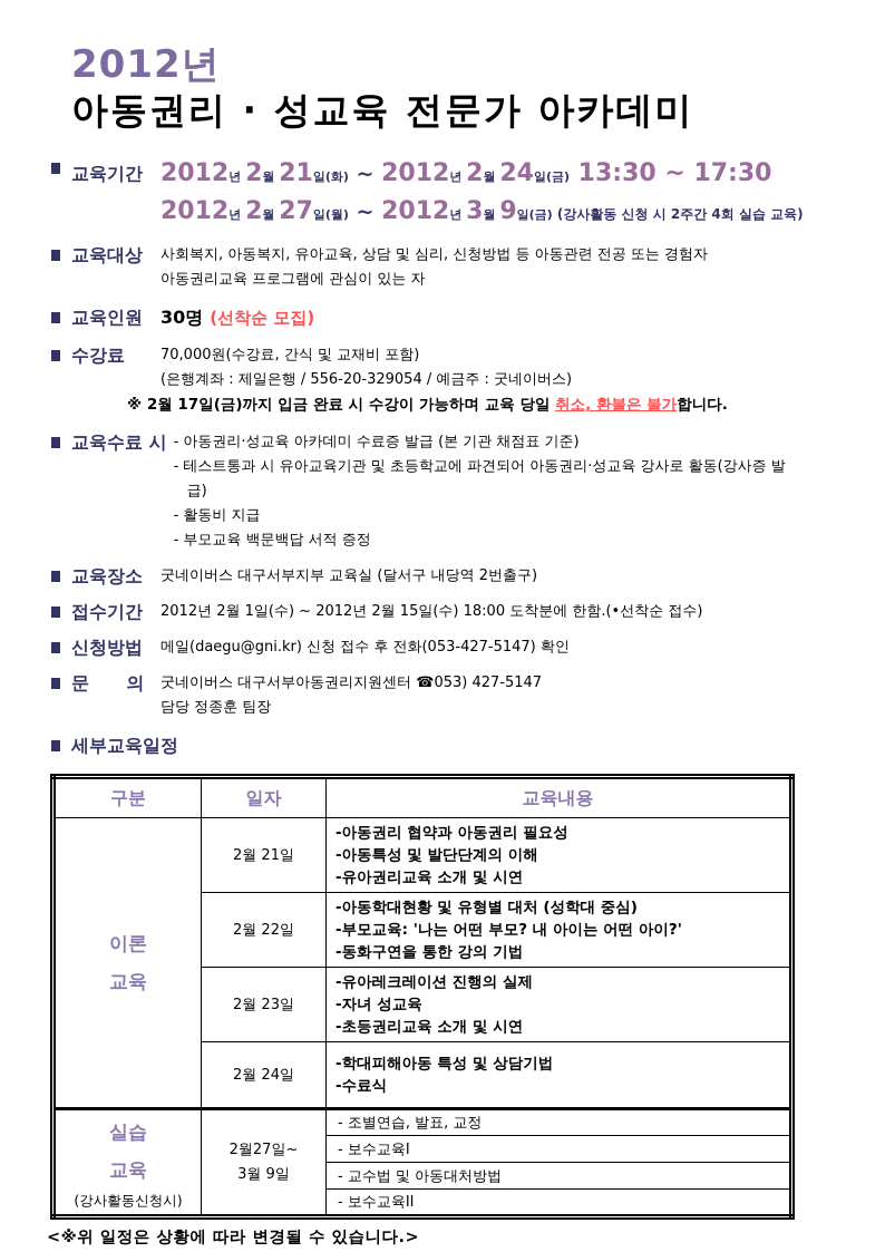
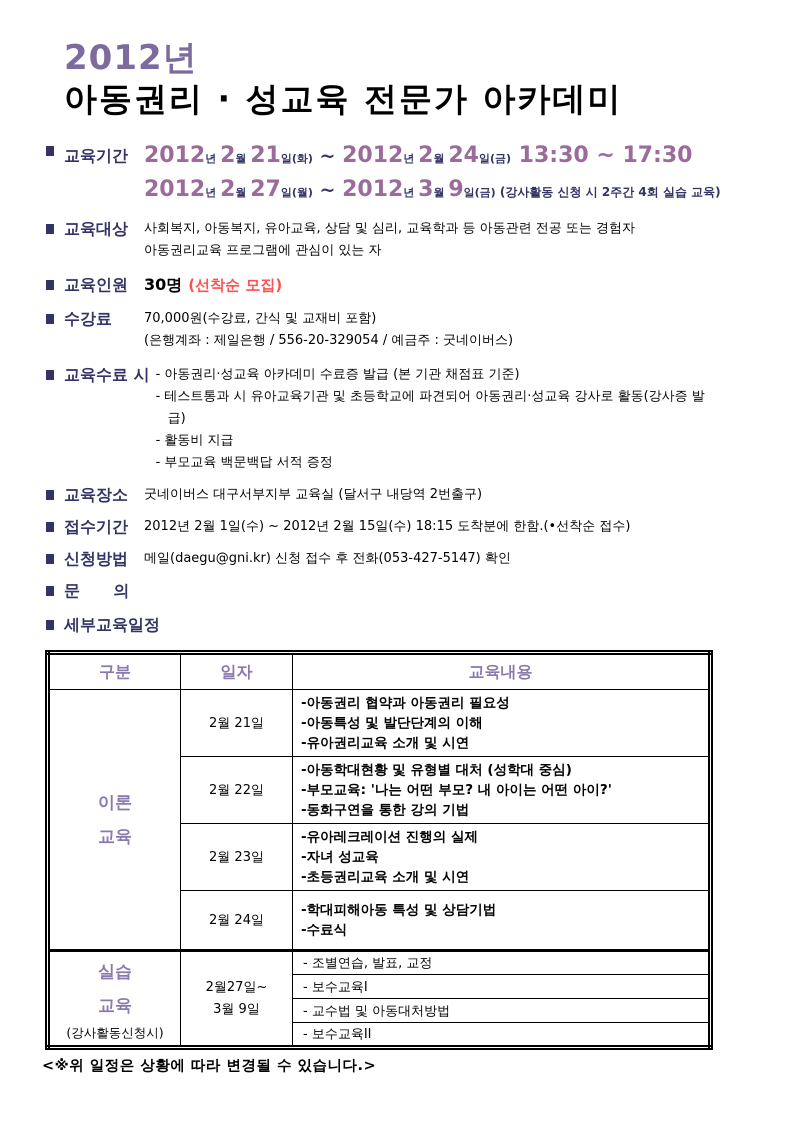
  2012년
  아동권리 · 성교육 전문가 아카데미
  교육기간
  2012년 2월 21일(화) ~ 2012년 2월 24일(금) 13:30 ~ 17:30
  2012년 2월 27일(월) ~ 2012년 3월 9일(금) (강사활동 신청 시 2주간 4회 실습 교육)
  교육대상
- 사회복지, 아동복지, 유아교육, 상담 및 심리, 신청방법 등 아동관련 전공 또는 경험자
+ 사회복지, 아동복지, 유아교육, 상담 및 심리, 교육학과 등 아동관련 전공 또는 경험자
  아동권리교육 프로그램에 관심이 있는 자
  교육인원
  30명 (선착순 모집)
  수강료
  70,000원(수강료, 간식 및 교재비 포함)
  (은행계좌 : 제일은행 / 556-20-329054 / 예금주 : 굿네이버스)
- ※ 2월 17일(금)까지 입금 완료 시 수강이 가능하며 교육 당일 취소, 환불은 불가합니다.
  교육수료 시
  - 아동권리·성교육 아카데미 수료증 발급 (본 기관 채점표 기준)
  - 테스트통과 시 유아교육기관 및 초등학교에 파견되어 아동권리·성교육 강사로 활동(강사증 발급)
  - 활동비 지급
  - 부모교육 백문백답 서적 증정
  교육장소
  굿네이버스 대구서부지부 교육실 (달서구 내당역 2번출구)
  접수기간
- 2012년 2월 1일(수) ~ 2012년 2월 15일(수) 18:00 도착분에 한함.(•선착순 접수)
+ 2012년 2월 1일(수) ~ 2012년 2월 15일(수) 18:15 도착분에 한함.(•선착순 접수)
  신청방법
  메일(daegu@gni.kr) 신청 접수 후 전화(053-427-5147) 확인
  문 의
- 굿네이버스 대구서부아동권리지원센터 ☎053) 427-5147
- 담당 정종훈 팀장
  세부교육일정
  구분	일자	교육내용
  이론 교육	2월 21일	-아동권리 협약과 아동권리 필요성 -아동특성 및 발단단계의 이해 -유아권리교육 소개 및 시연
  2월 22일	-아동학대현황 및 유형별 대처 (성학대 중심) -부모교육: '나는 어떤 부모? 내 아이는 어떤 아이?' -동화구연을 통한 강의 기법
  2월 23일	-유아레크레이션 진행의 실제 -자녀 성교육 -초등권리교육 소개 및 시연
  2월 24일	-학대피해아동 특성 및 상담기법 -수료식
  실습 교육 (강사활동신청시)	2월27일~ 3월 9일	- 조별연습, 발표, 교정
  - 보수교육I
  - 교수법 및 아동대처방법
  - 보수교육II
  <※위 일정은 상황에 따라 변경될 수 있습니다.>
